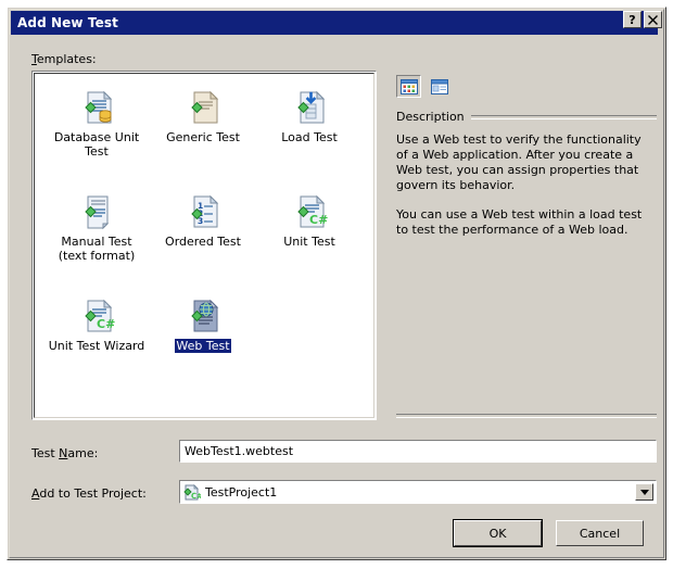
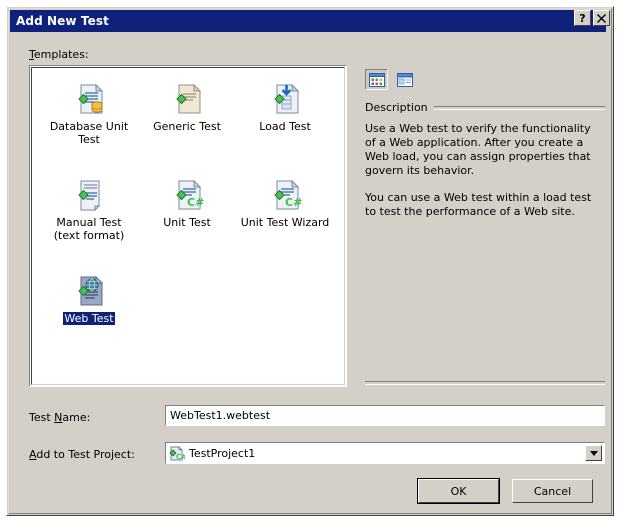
  Add New Test
  ?
  Templates:
  Database Unit Test
  Generic Test
  Load Test
  Manual Test (text format)
- 1
- 3
- Ordered Test
  C#
  Unit Test
  C#
  Unit Test Wizard
  Web Test
  Description
- Use a Web test to verify the functionality of a Web application. After you create a Web test, you can assign properties that govern its behavior.
+ Use a Web test to verify the functionality of a Web application. After you create a Web load, you can assign properties that govern its behavior.
- You can use a Web test within a load test to test the performance of a Web load.
+ You can use a Web test within a load test to test the performance of a Web site.
  Test Name:
  WebTest1.webtest
  Add to Test Project:
  C#
  TestProject1
  OK
  Cancel
